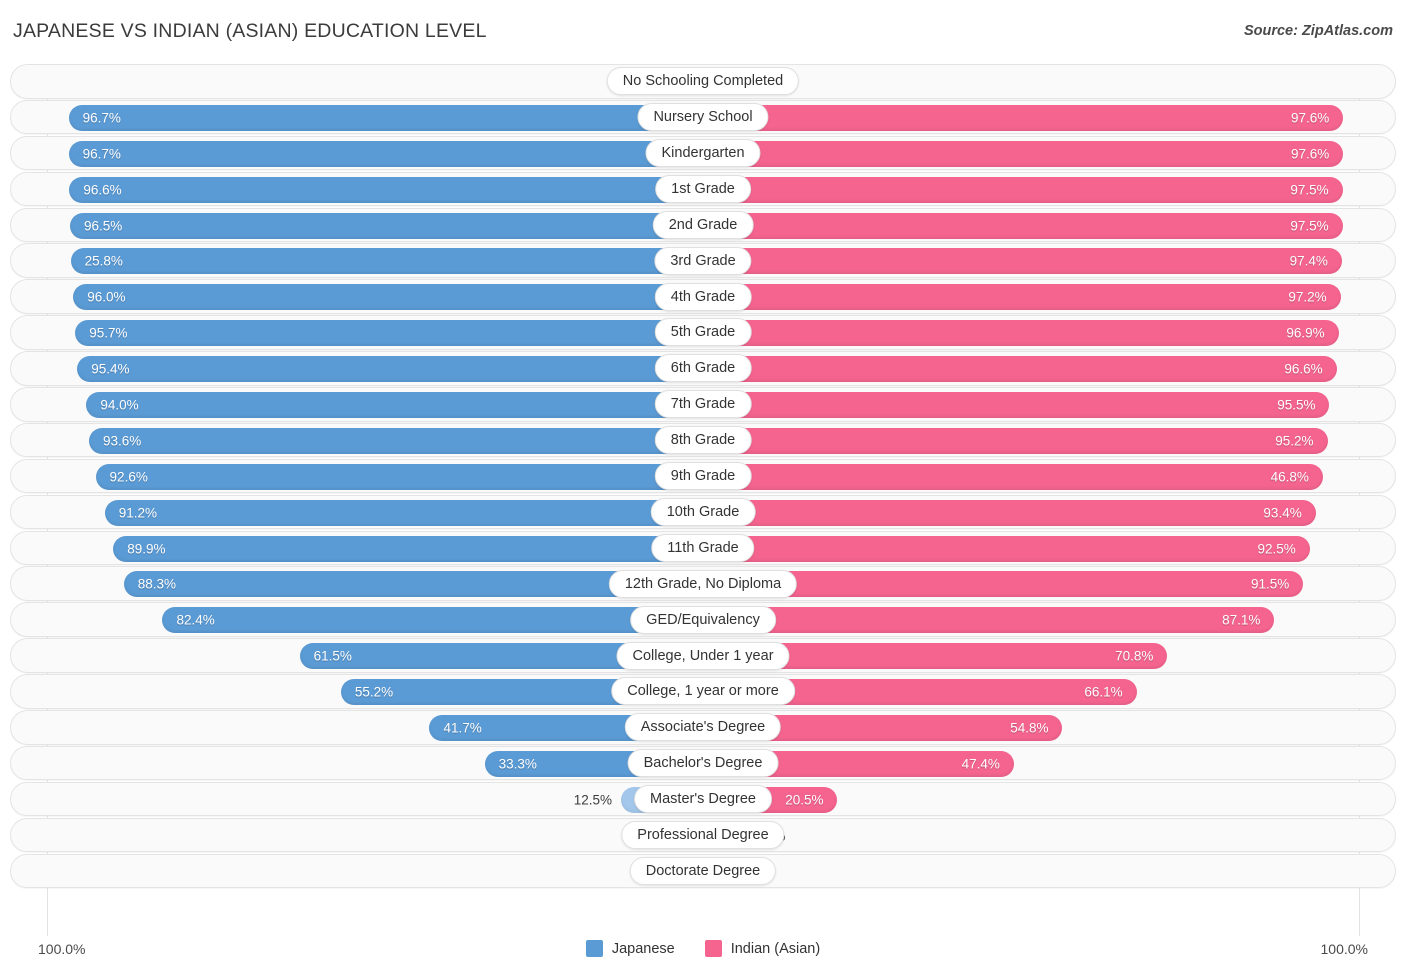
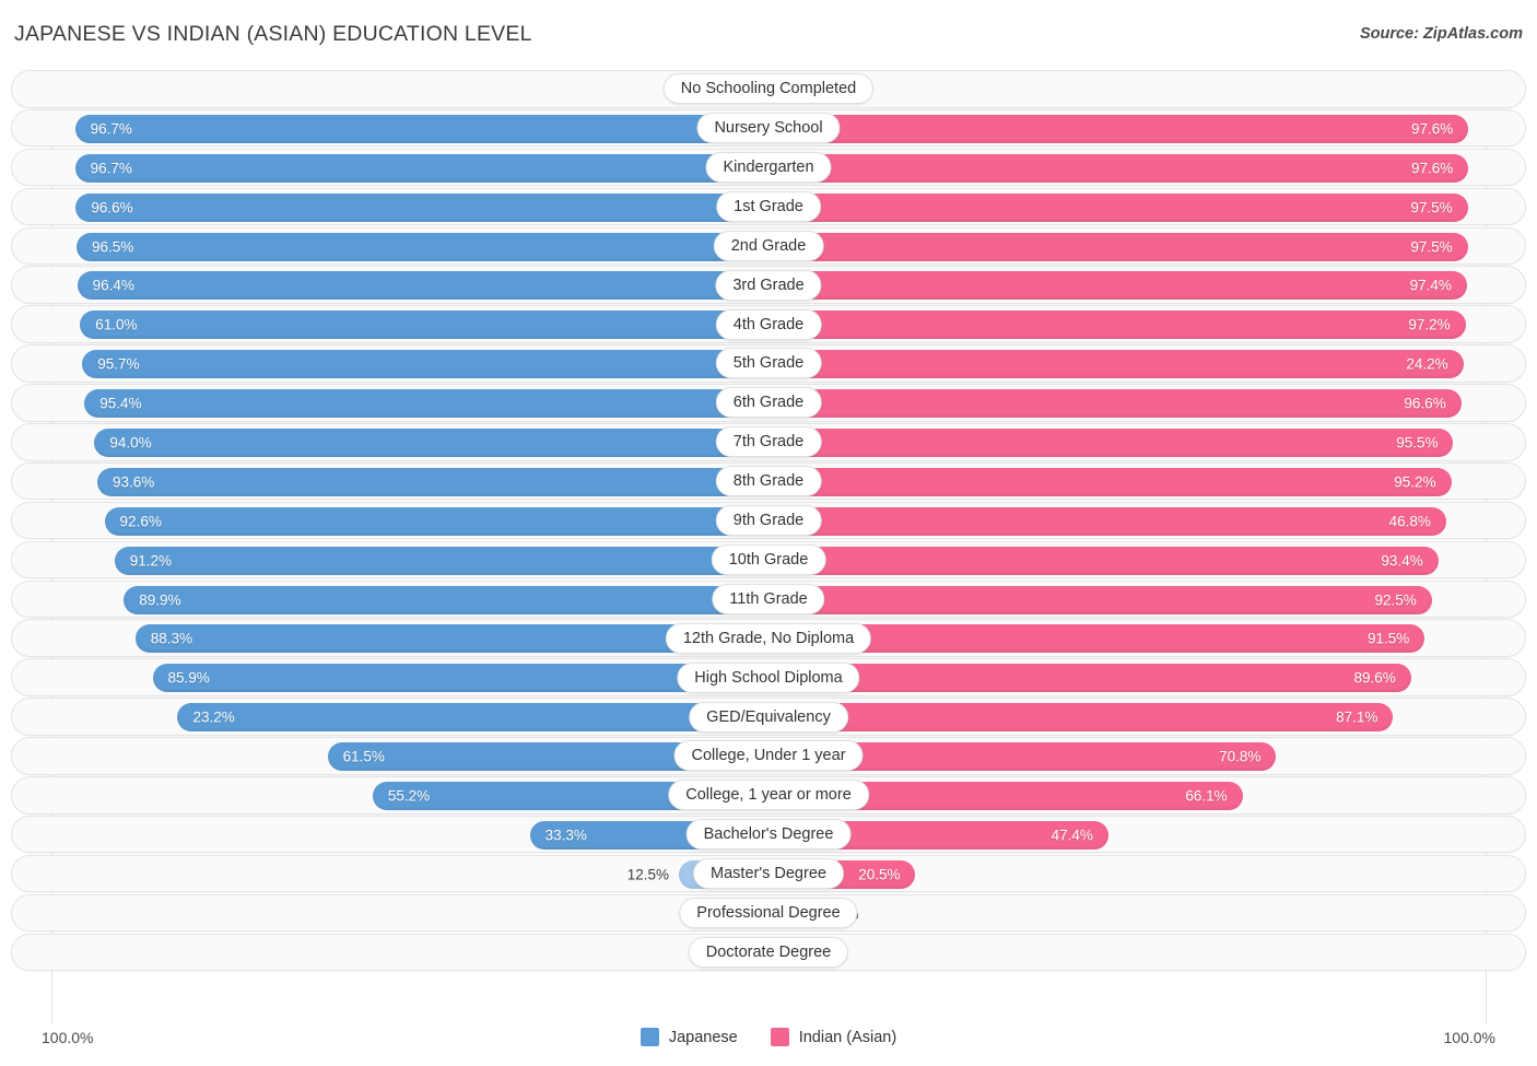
  JAPANESE VS INDIAN (ASIAN) EDUCATION LEVEL
  Source: ZipAtlas.com
  No Schooling Completed
  96.7%
  97.6%
  Nursery School
  96.7%
  97.6%
  Kindergarten
  96.6%
  97.5%
  1st Grade
  96.5%
  97.5%
  2nd Grade
- 25.8%
+ 96.4%
  97.4%
  3rd Grade
- 96.0%
+ 61.0%
  97.2%
  4th Grade
  95.7%
- 96.9%
+ 24.2%
  5th Grade
  95.4%
  96.6%
  6th Grade
  94.0%
  95.5%
  7th Grade
  93.6%
  95.2%
  8th Grade
  92.6%
  46.8%
  9th Grade
  91.2%
  93.4%
  10th Grade
  89.9%
  92.5%
  11th Grade
  88.3%
  91.5%
  12th Grade, No Diploma
+ 85.9%
+ 89.6%
+ High School Diploma
- 82.4%
+ 23.2%
  87.1%
  GED/Equivalency
  61.5%
  70.8%
  College, Under 1 year
  55.2%
  66.1%
  College, 1 year or more
- 41.7%
- 54.8%
- Associate's Degree
  33.3%
  47.4%
  Bachelor's Degree
  12.5%
  20.5%
  Master's Degree
  Professional Degree
  Doctorate Degree
  100.0%
  100.0%
  Japanese
  Indian (Asian)
